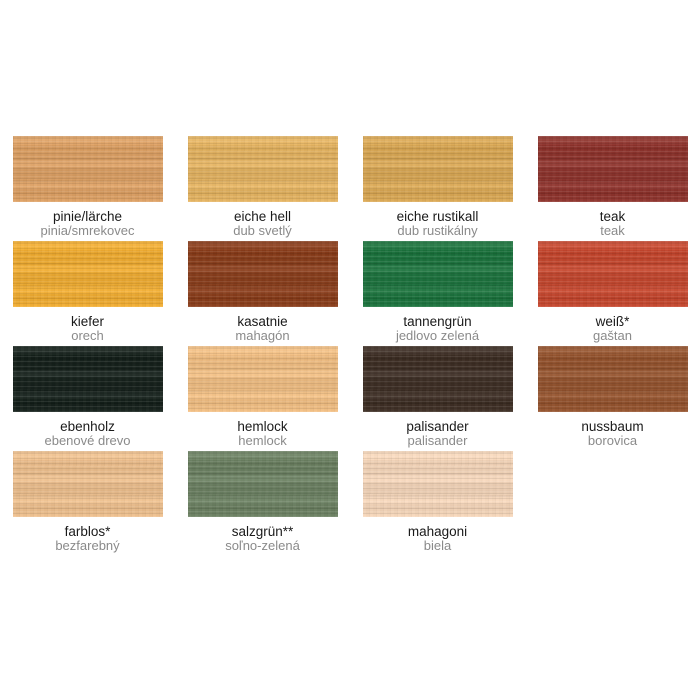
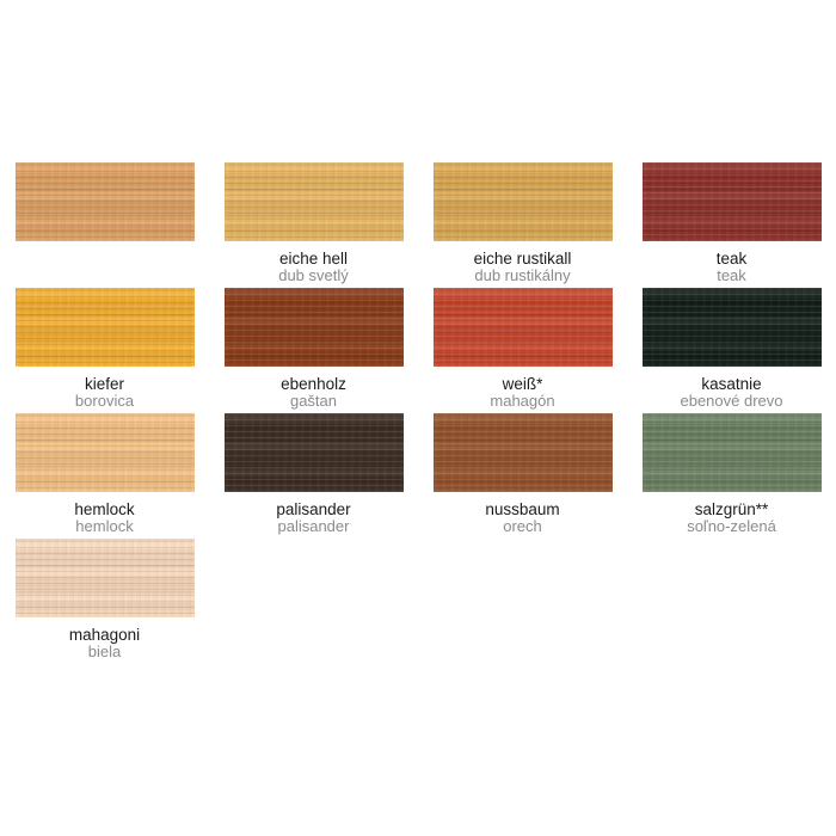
- pinie/lärche
- pinia/smrekovec
  eiche hell
  dub svetlý
  eiche rustikall
  dub rustikálny
  teak
  teak
  kiefer
- orech
+ borovica
- kasatnie
+ ebenholz
- mahagón
+ gaštan
- tannengrün
- jedlovo zelená
  weiß*
- gaštan
+ mahagón
- ebenholz
+ kasatnie
  ebenové drevo
  hemlock
  hemlock
  palisander
  palisander
  nussbaum
- borovica
+ orech
- farblos*
- bezfarebný
  salzgrün**
  soľno-zelená
  mahagoni
  biela
